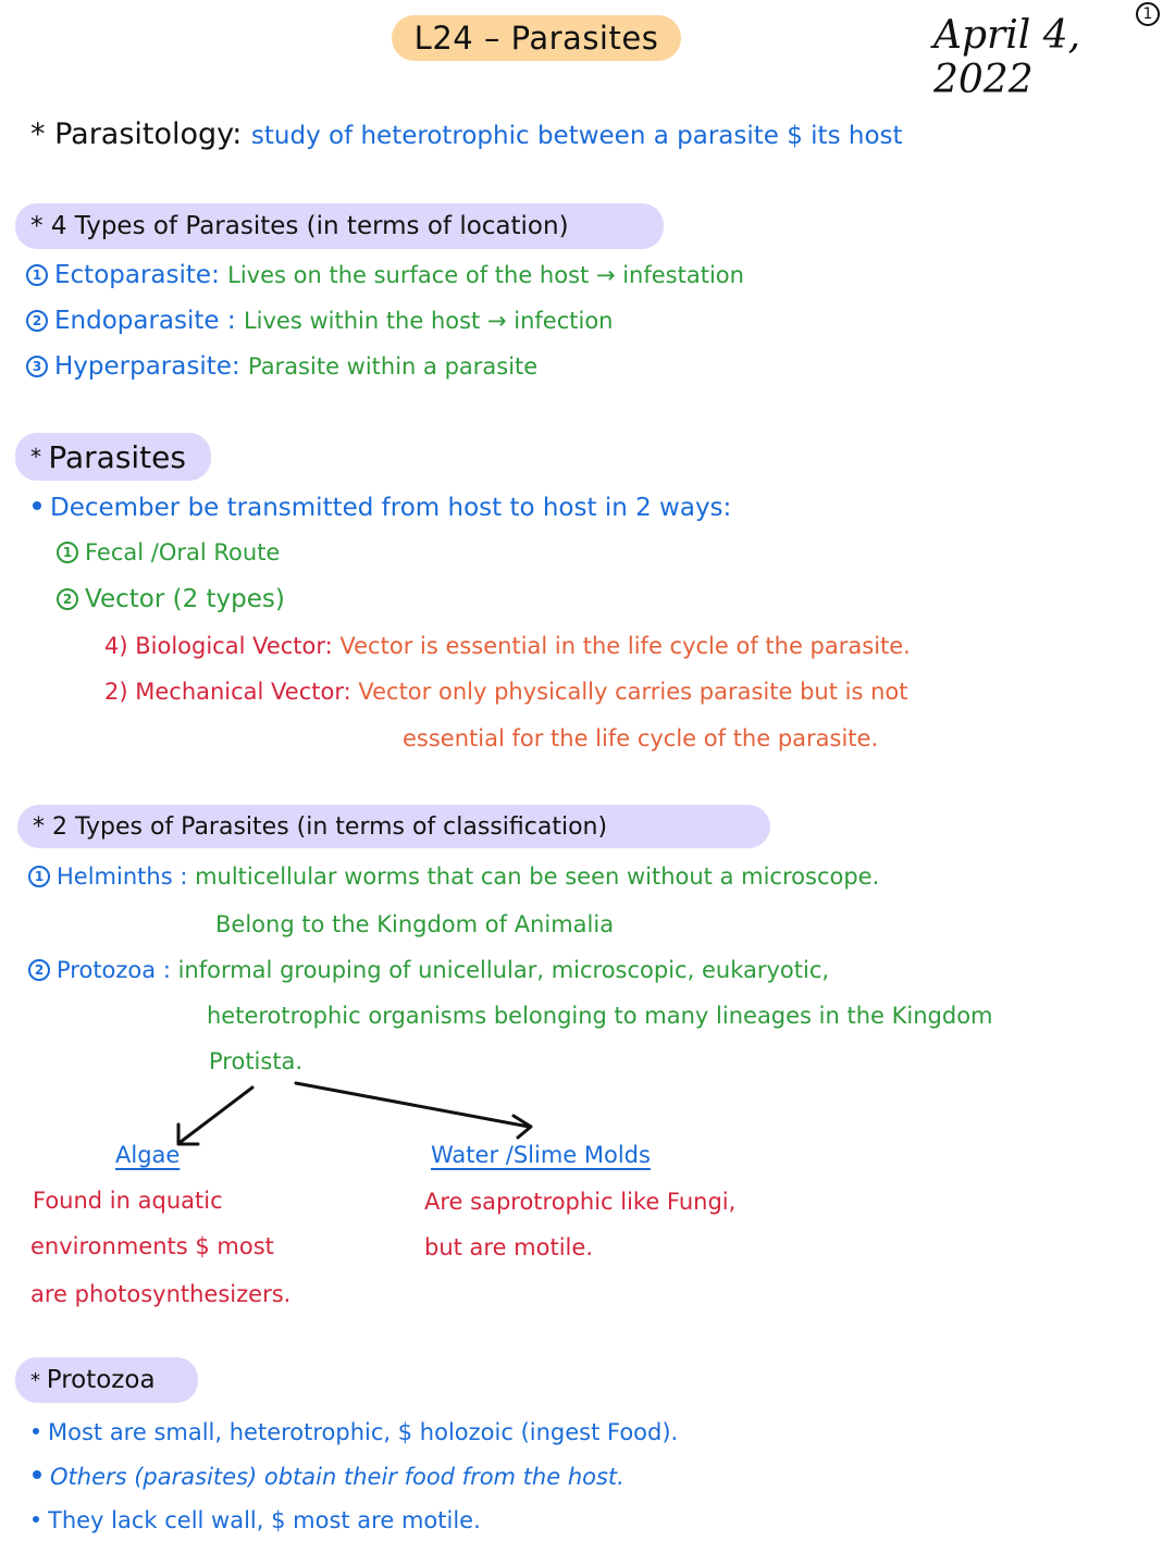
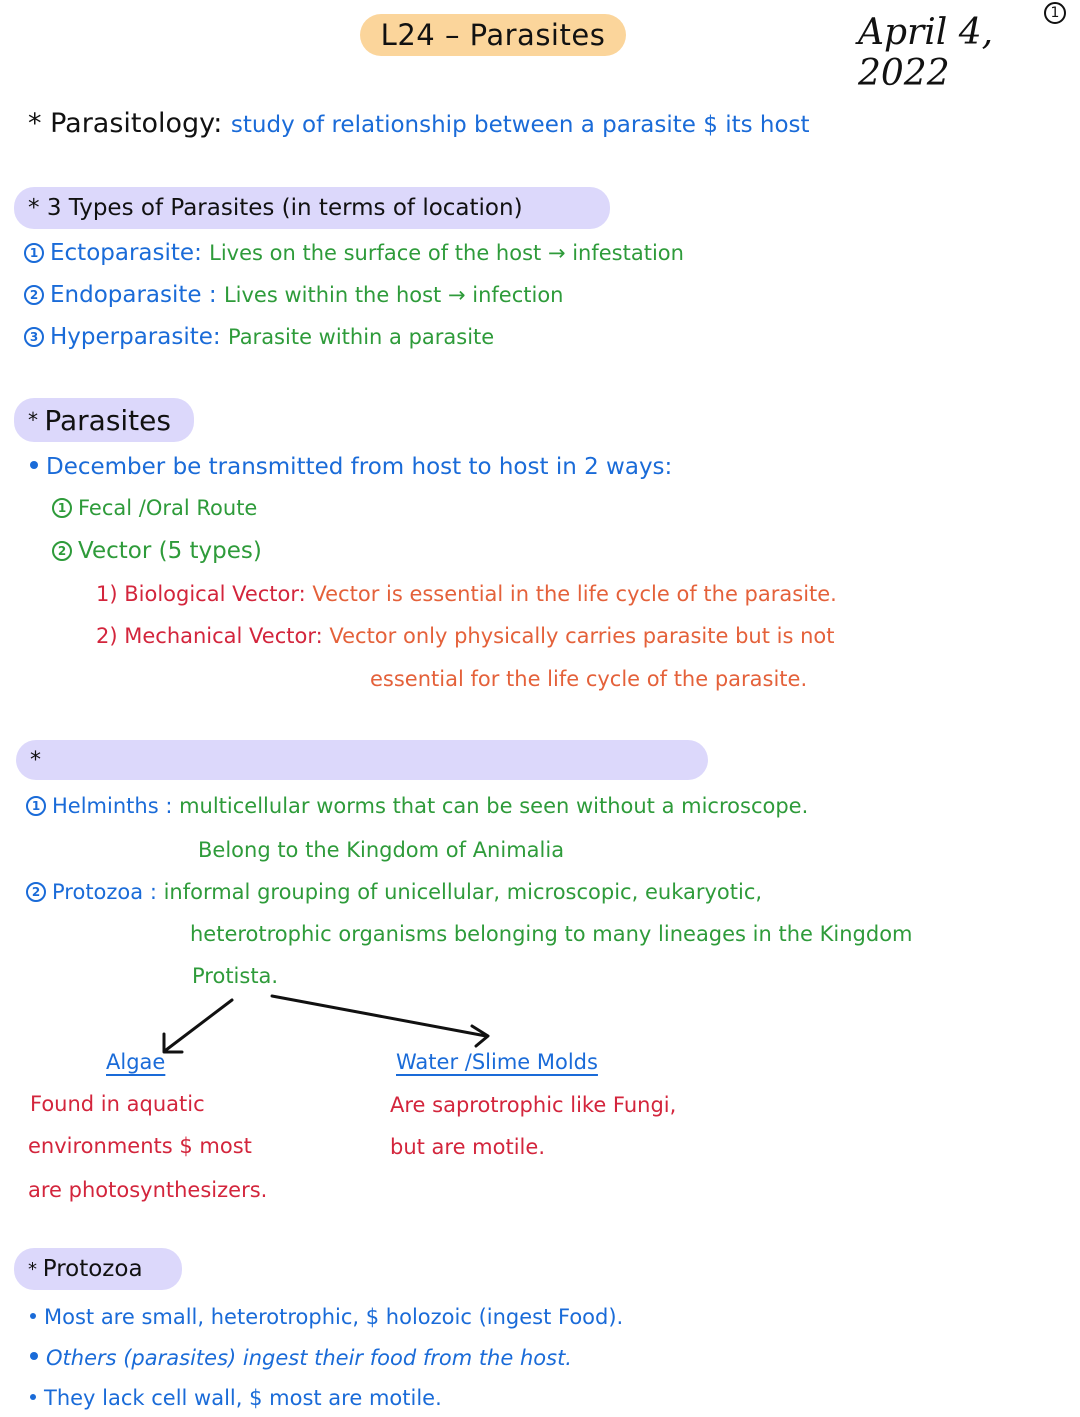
  L24 – Parasites
  April 4, 2022
  1
- * Parasitology: study of heterotrophic between a parasite $ its host
+ * Parasitology: study of relationship between a parasite $ its host
  *
- 4 Types of Parasites (in terms of location)
+ 3 Types of Parasites (in terms of location)
  1 Ectoparasite: Lives on the surface of the host → infestation
  2 Endoparasite : Lives within the host → infection
  3 Hyperparasite: Parasite within a parasite
  *
  Parasites
  December be transmitted from host to host in 2 ways:
  1 Fecal /Oral Route
- 2 Vector (2 types)
+ 2 Vector (5 types)
- 4) Biological Vector: Vector is essential in the life cycle of the parasite.
+ 1) Biological Vector: Vector is essential in the life cycle of the parasite.
  2) Mechanical Vector: Vector only physically carries parasite but is not
  essential for the life cycle of the parasite.
  *
- 2 Types of Parasites (in terms of classification)
  1 Helminths : multicellular worms that can be seen without a microscope.
  Belong to the Kingdom of Animalia
  2 Protozoa : informal grouping of unicellular, microscopic, eukaryotic,
  heterotrophic organisms belonging to many lineages in the Kingdom
  Protista.
  Algae
  Found in aquatic
  environments $ most
  are photosynthesizers.
  Water /Slime Molds
  Are saprotrophic like Fungi,
  but are motile.
  *
  Protozoa
  Most are small, heterotrophic, $ holozoic (ingest Food).
- Others (parasites) obtain their food from the host.
+ Others (parasites) ingest their food from the host.
  They lack cell wall, $ most are motile.
